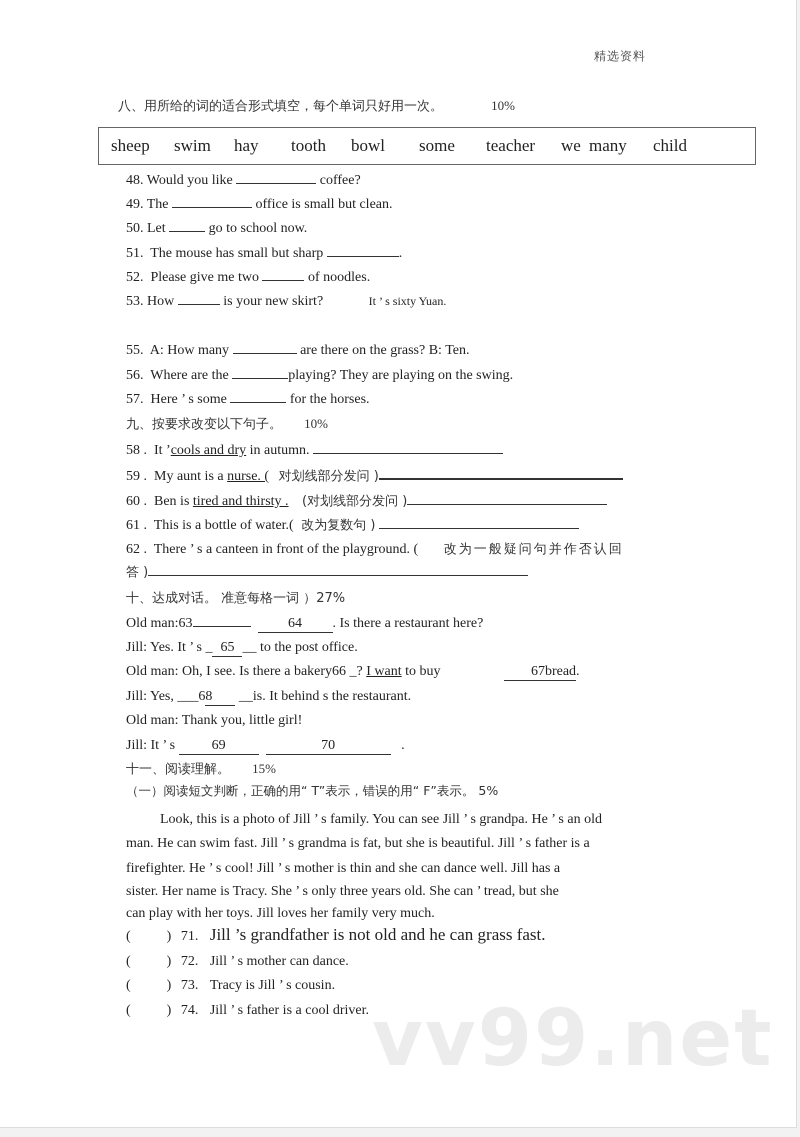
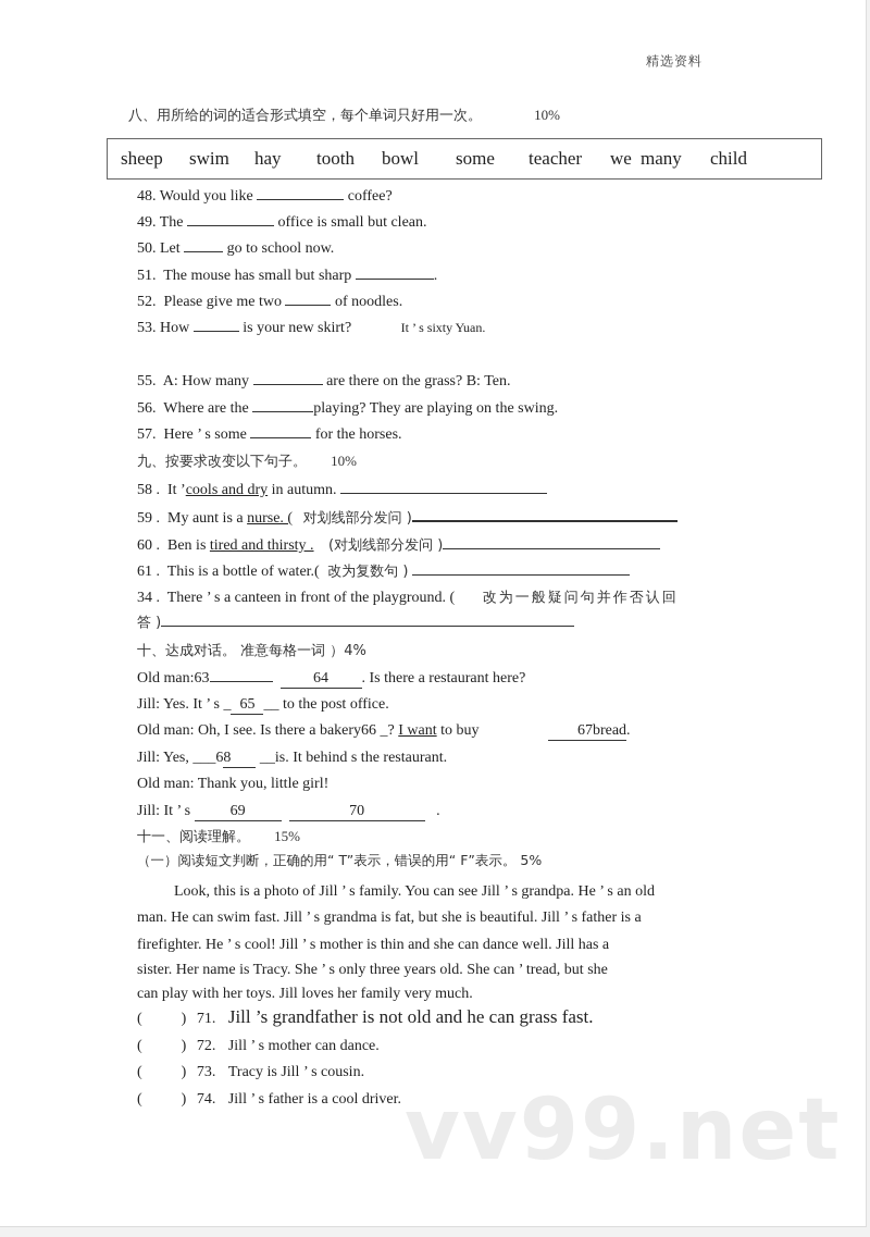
  精选资料
  八、用所给的词的适合形式填空，每个单词只好用一次。 10%
  sheep
  swim
  hay
  tooth
  bowl
  some
  teacher
  we
  many
  child
  48. Would you like coffee?
  49. The office is small but clean.
  50. Let go to school now.
  51. The mouse has small but sharp .
  52. Please give me two of noodles.
  53. How is your new skirt? It ’ s sixty Yuan.
  55. A: How many are there on the grass? B: Ten.
  56. Where are the playing? They are playing on the swing.
  57. Here ’ s some for the horses.
  九、按要求改变以下句子。 10%
  58 . It ’cools and dry in autumn.
  59 . My aunt is a nurse. ( 对划线部分发问 )
  60 . Ben is tired and thirsty . (对划线部分发问 )
  61 . This is a bottle of water.( 改为复数句 )
- 62 . There ’ s a canteen in front of the playground. ( 改为一般疑问句并作否认回
+ 34 . There ’ s a canteen in front of the playground. ( 改为一般疑问句并作否认回
  答 )
- 十、达成对话。 准意每格一词 ）27%
+ 十、达成对话。 准意每格一词 ）4%
  Old man:63 64 . Is there a restaurant here?
  Jill: Yes. It ’ s _ 65 __ to the post office.
  Old man: Oh, I see. Is there a bakery66 _? I want to buy 67bread.
  Jill: Yes, ___68 __is. It behind s the restaurant.
  Old man: Thank you, little girl!
  Jill: It ’ s 69 70 .
  十一、阅读理解。 15%
  （一）阅读短文判断，正确的用“ T”表示，错误的用“ F”表示。 5%
  Look, this is a photo of Jill ’ s family. You can see Jill ’ s grandpa. He ’ s an old
  man. He can swim fast. Jill ’ s grandma is fat, but she is beautiful. Jill ’ s father is a
  firefighter. He ’ s cool! Jill ’ s mother is thin and she can dance well. Jill has a
  sister. Her name is Tracy. She ’ s only three years old. She can ’ tread, but she
  can play with her toys. Jill loves her family very much.
  ( ) 71. Jill ’s grandfather is not old and he can grass fast.
  ( ) 72. Jill ’ s mother can dance.
  ( ) 73. Tracy is Jill ’ s cousin.
  ( ) 74. Jill ’ s father is a cool driver.
